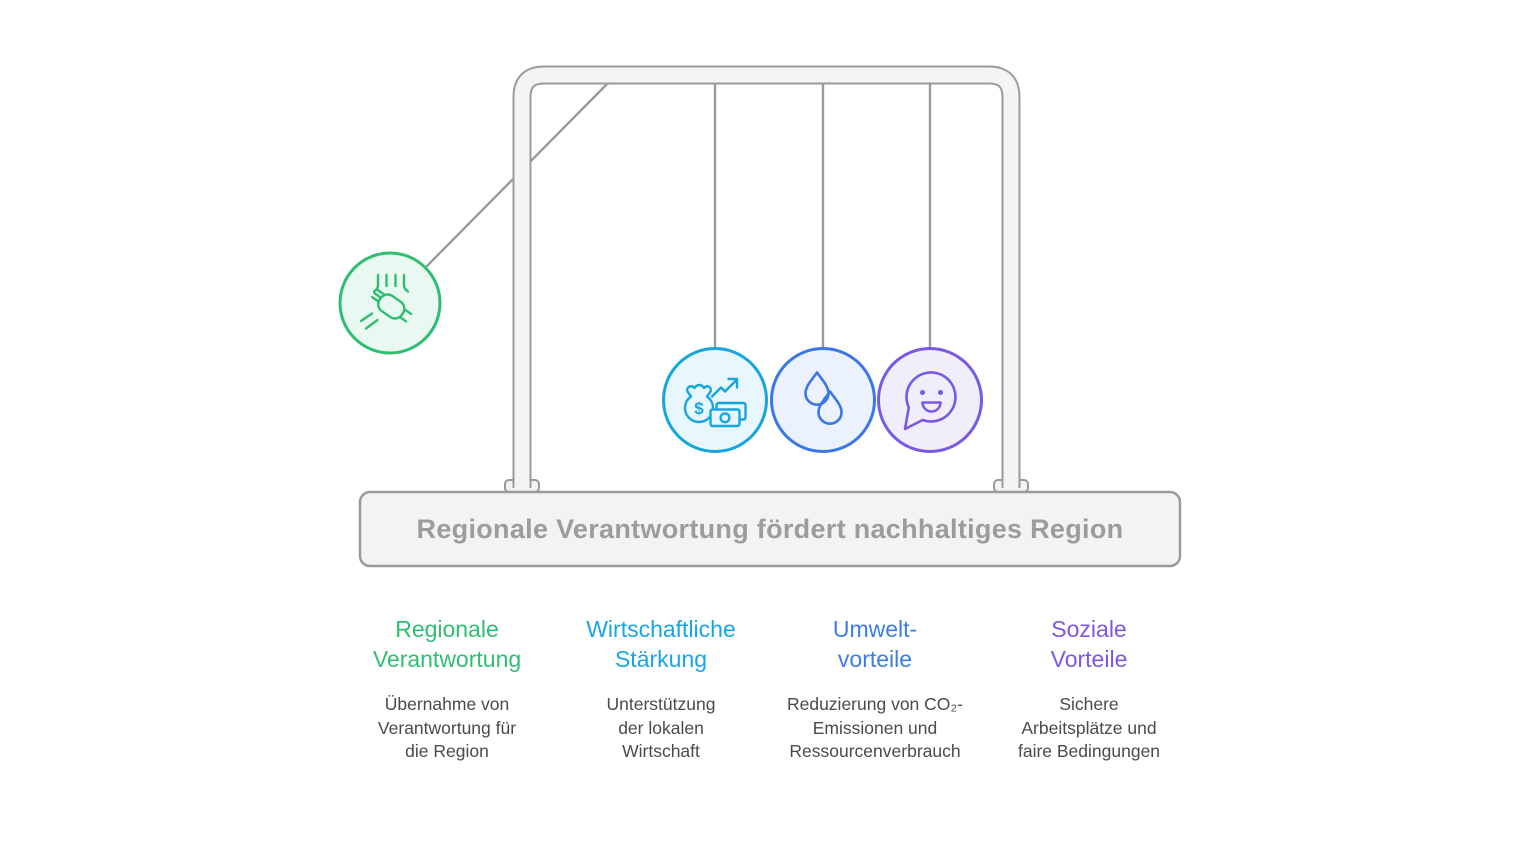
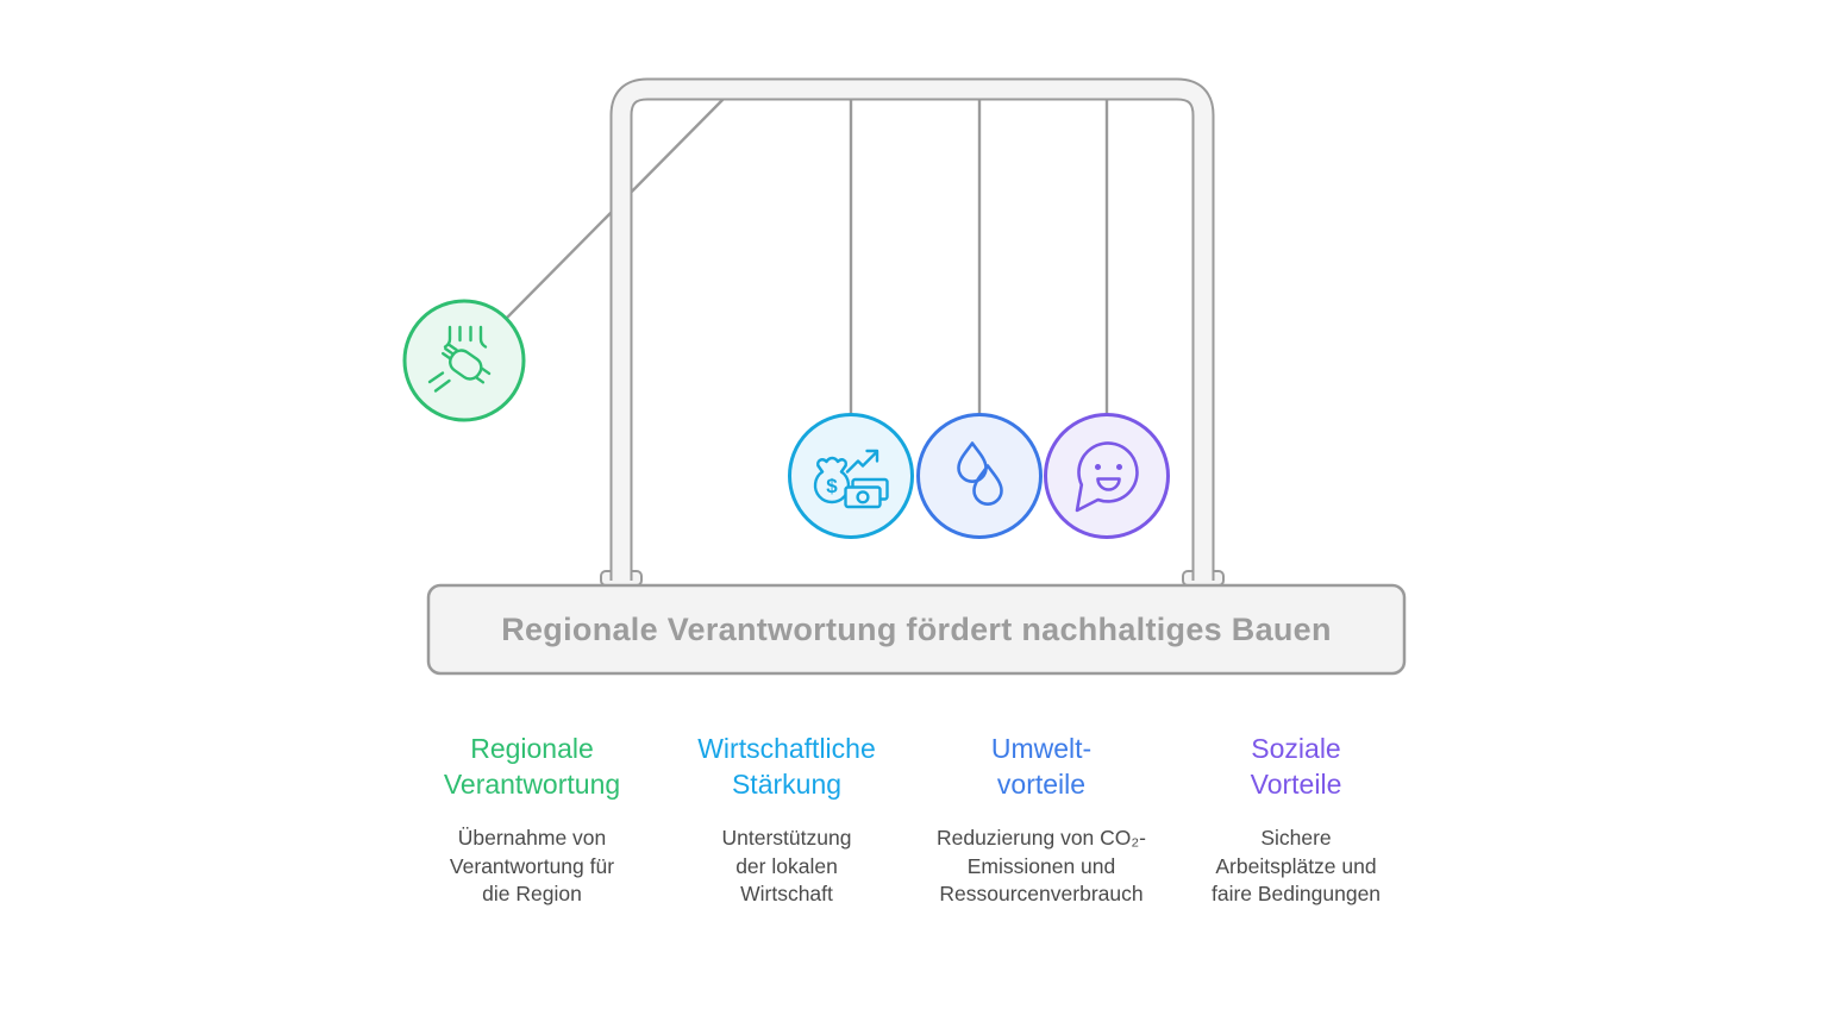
  $
- Regionale Verantwortung fördert nachhaltiges Region
+ Regionale Verantwortung fördert nachhaltiges Bauen
  Regionale
  Verantwortung
  Übernahme von
  Verantwortung für
  die Region
  Wirtschaftliche
  Stärkung
  Unterstützung
  der lokalen
  Wirtschaft
  Umwelt-
  vorteile
  Reduzierung von CO₂-
  Emissionen und
  Ressourcenverbrauch
  Soziale
  Vorteile
  Sichere
  Arbeitsplätze und
  faire Bedingungen
